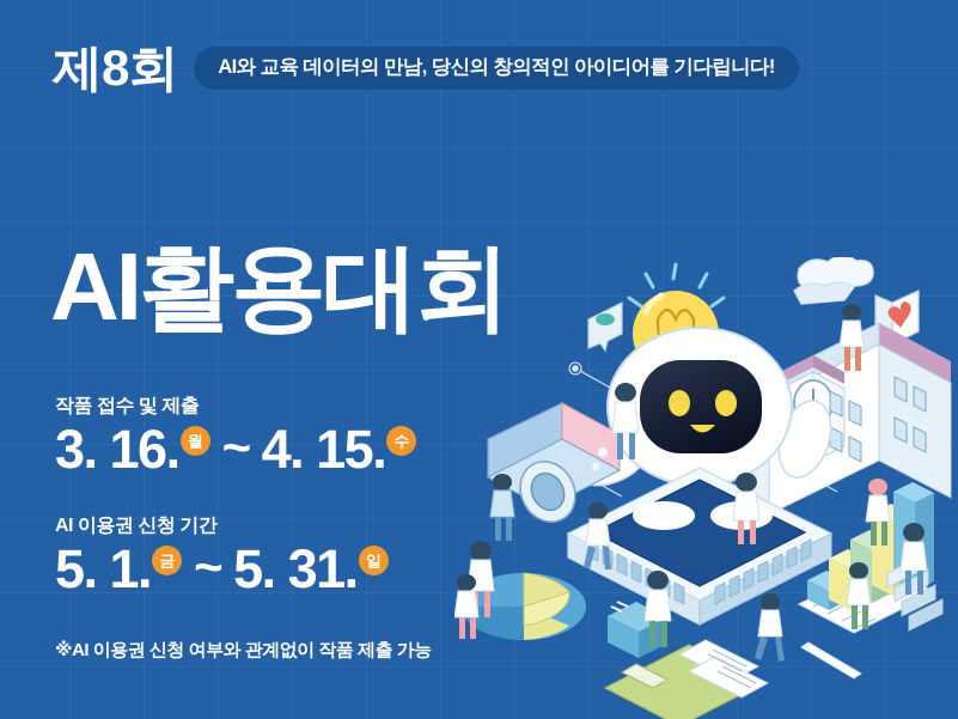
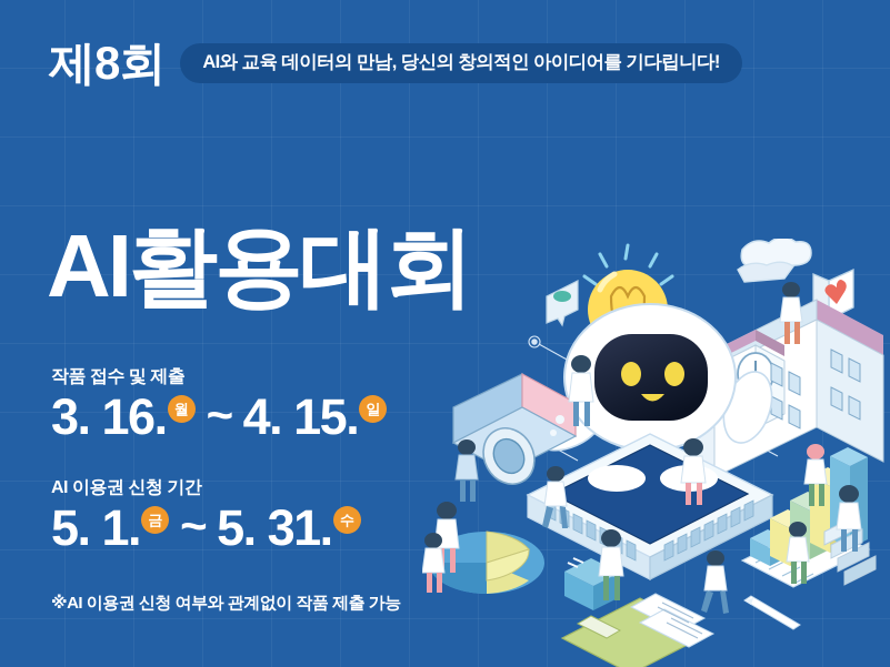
  제8회
  AI와 교육 데이터의 만남, 당신의 창의적인 아이디어를 기다립니다!
  AI활용대회
  작품 접수 및 제출
  3. 16.
  월
  ~
  4. 15.
- 수
+ 일
  AI 이용권 신청 기간
  5. 1.
  금
  ~
  5. 31.
- 일
+ 수
  ※AI 이용권 신청 여부와 관계없이 작품 제출 가능
